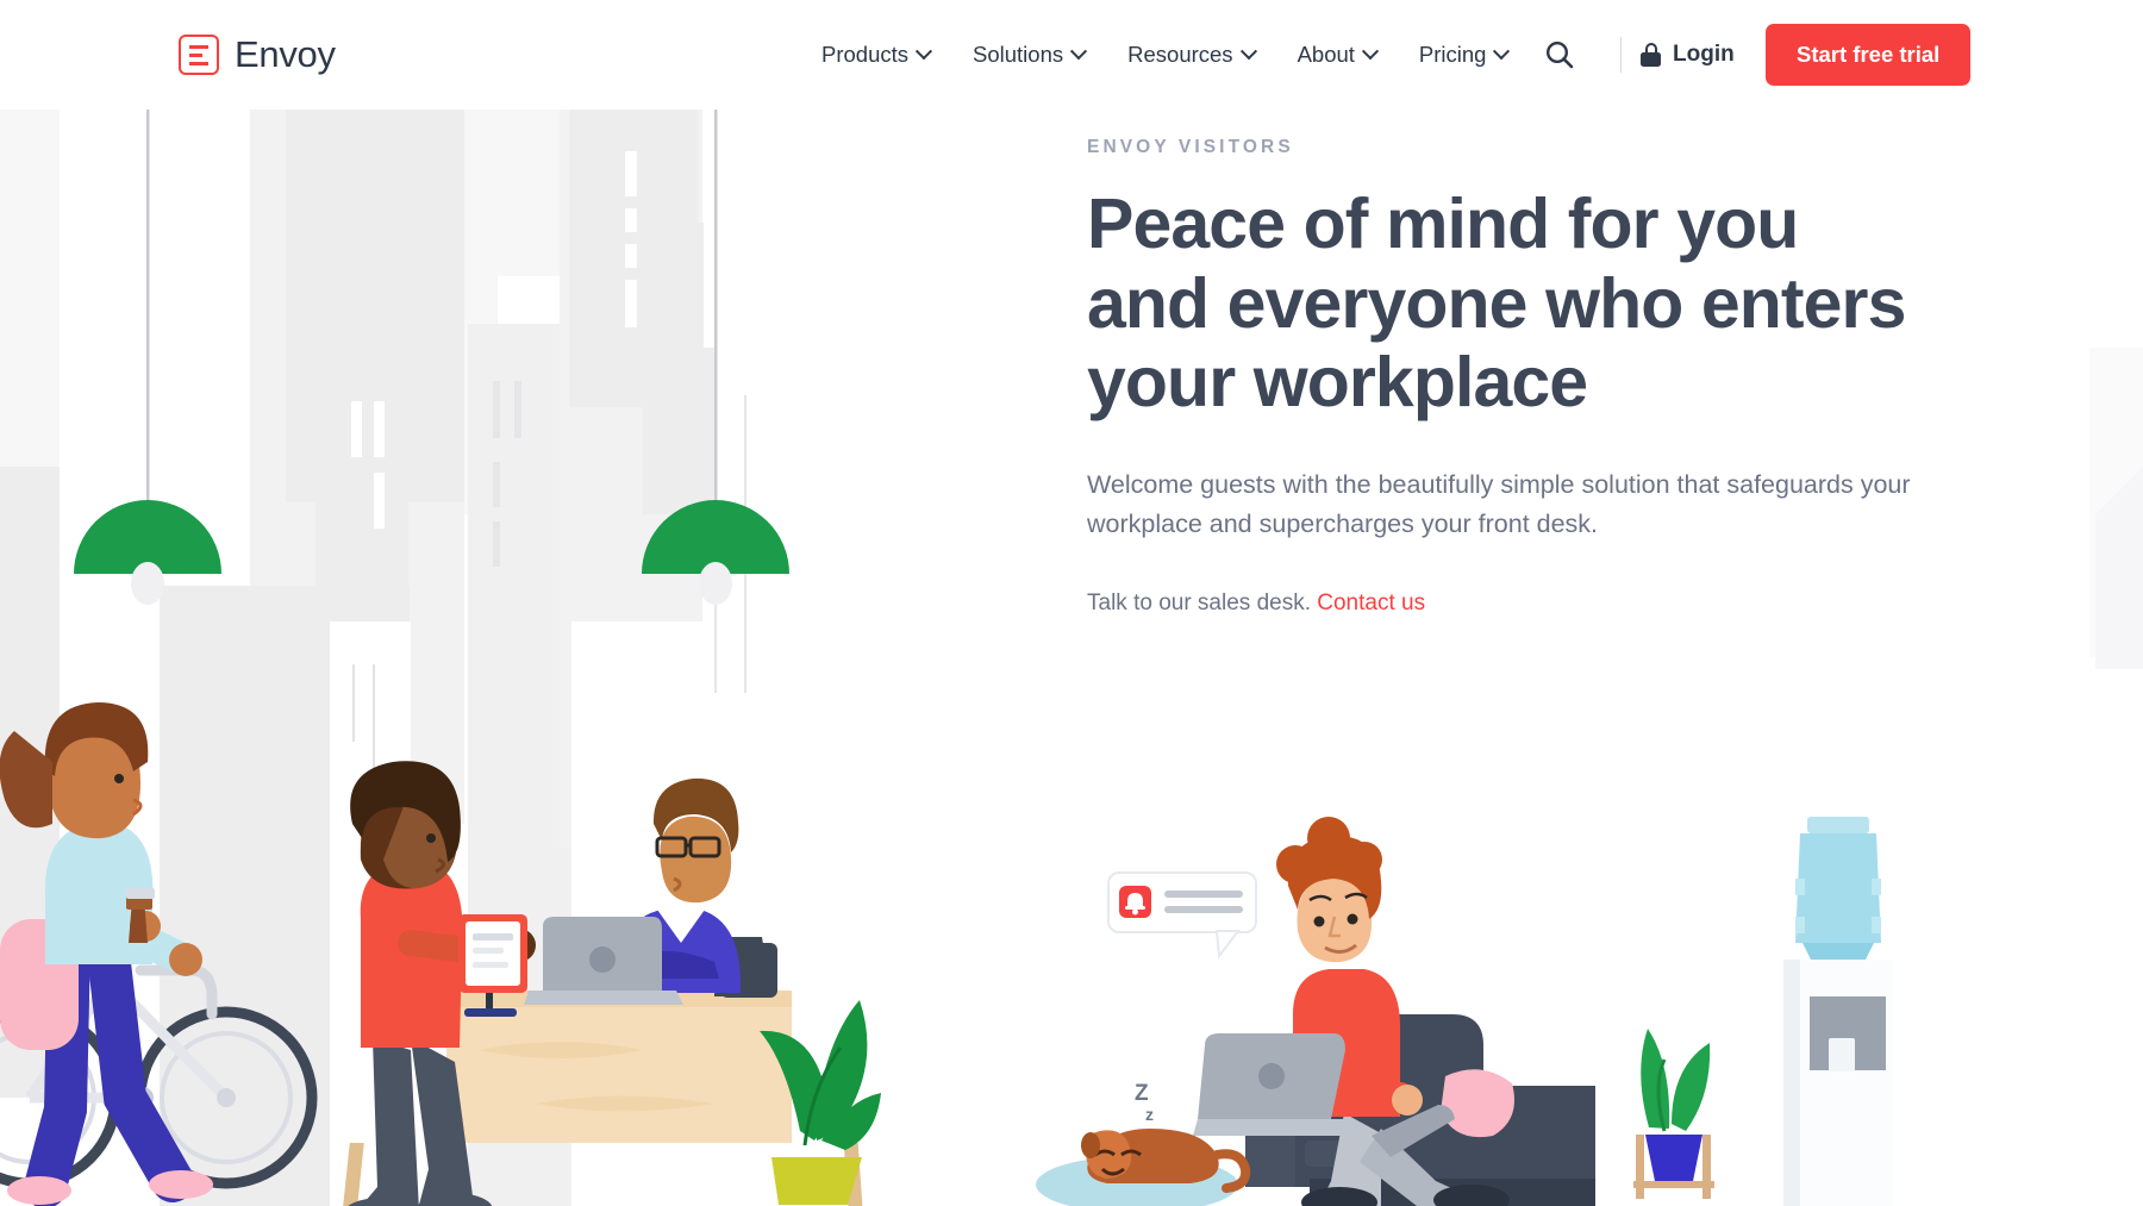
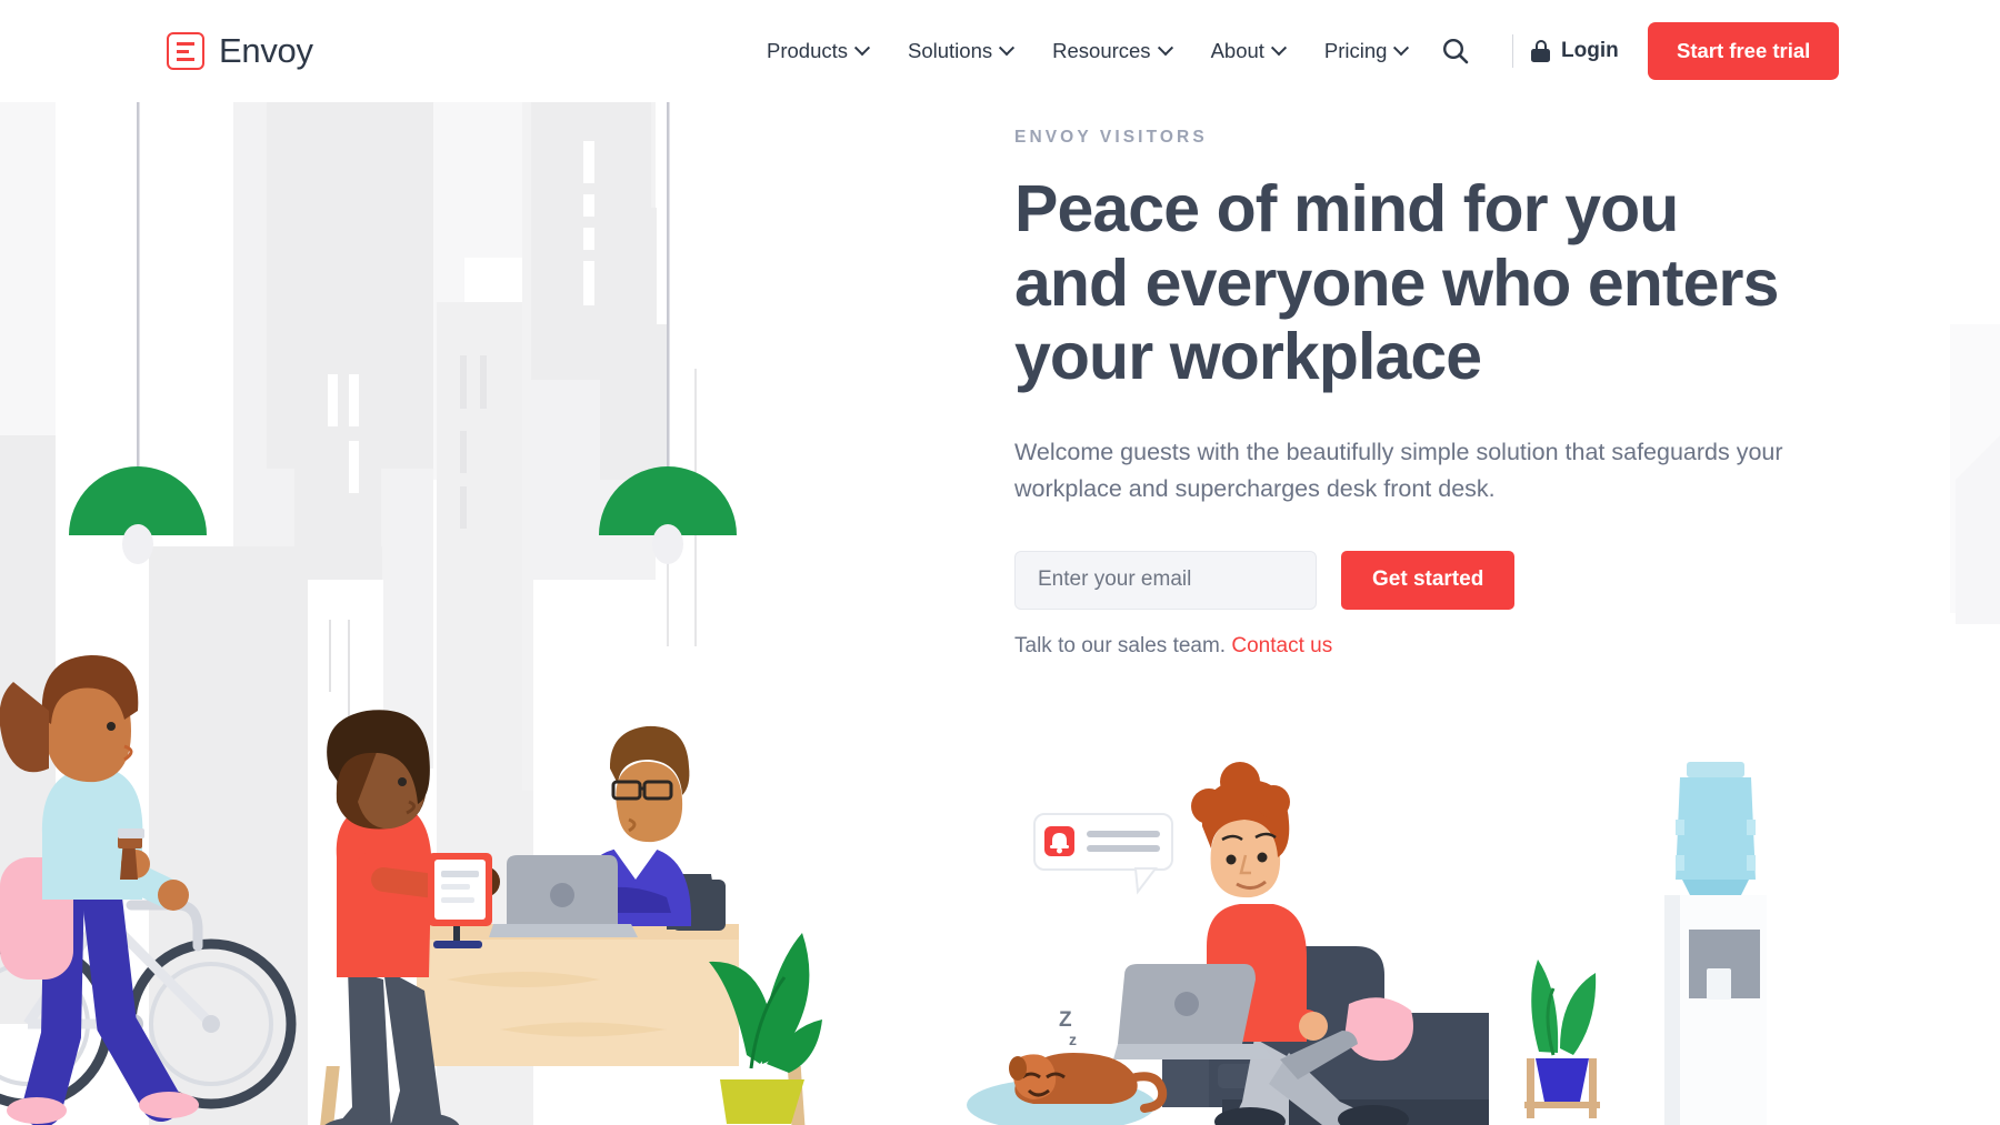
  Z
  z
  ENVOY VISITORS
  Peace of mind for you and everyone who enters your workplace
- Welcome guests with the beautifully simple solution that safeguards your workplace and supercharges your front desk.
+ Welcome guests with the beautifully simple solution that safeguards your workplace and supercharges desk front desk.
+ Enter your email
+ Get started
- Talk to our sales desk. Contact us
+ Talk to our sales team. Contact us
  Envoy
  Products
  Solutions
  Resources
  About
  Pricing
  Login
  Start free trial
